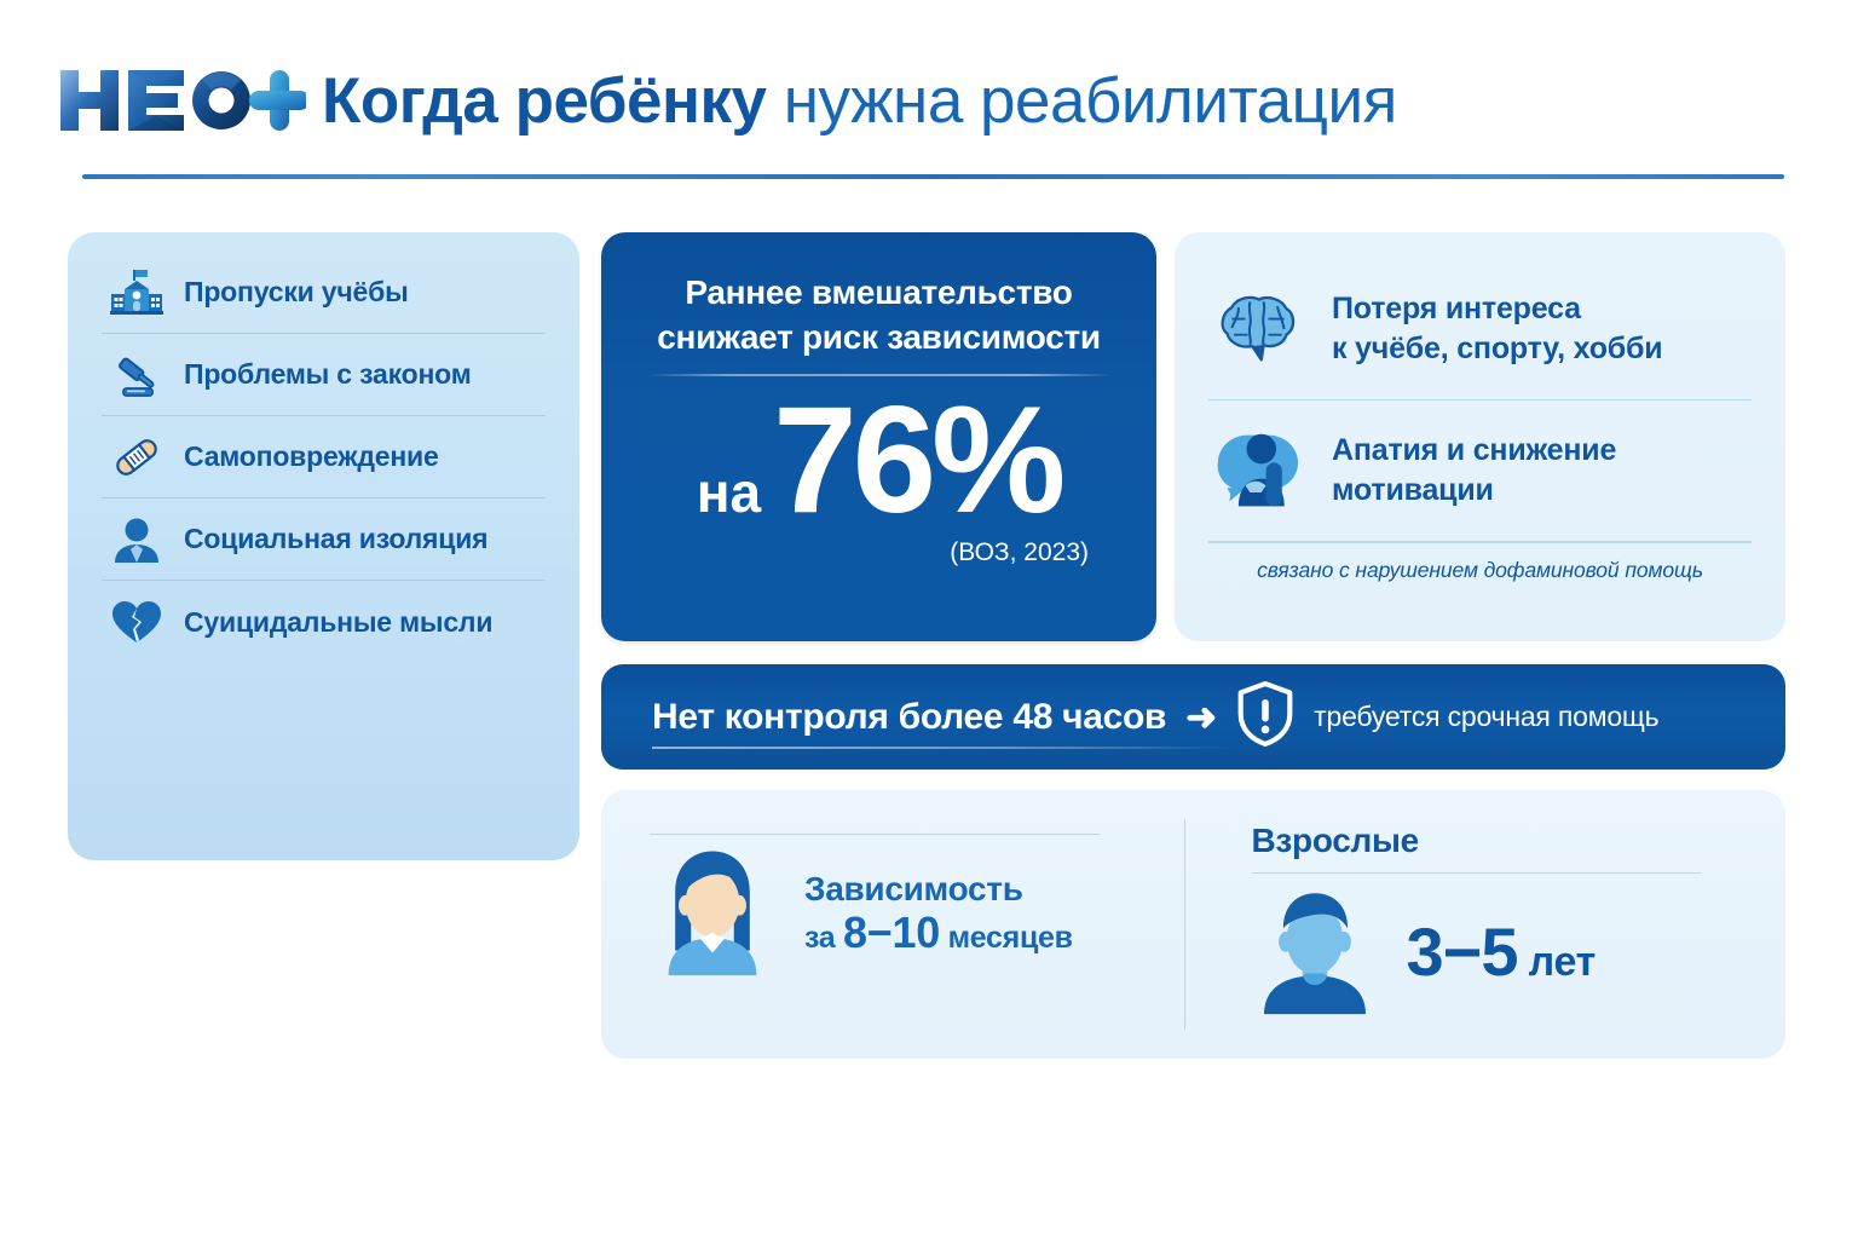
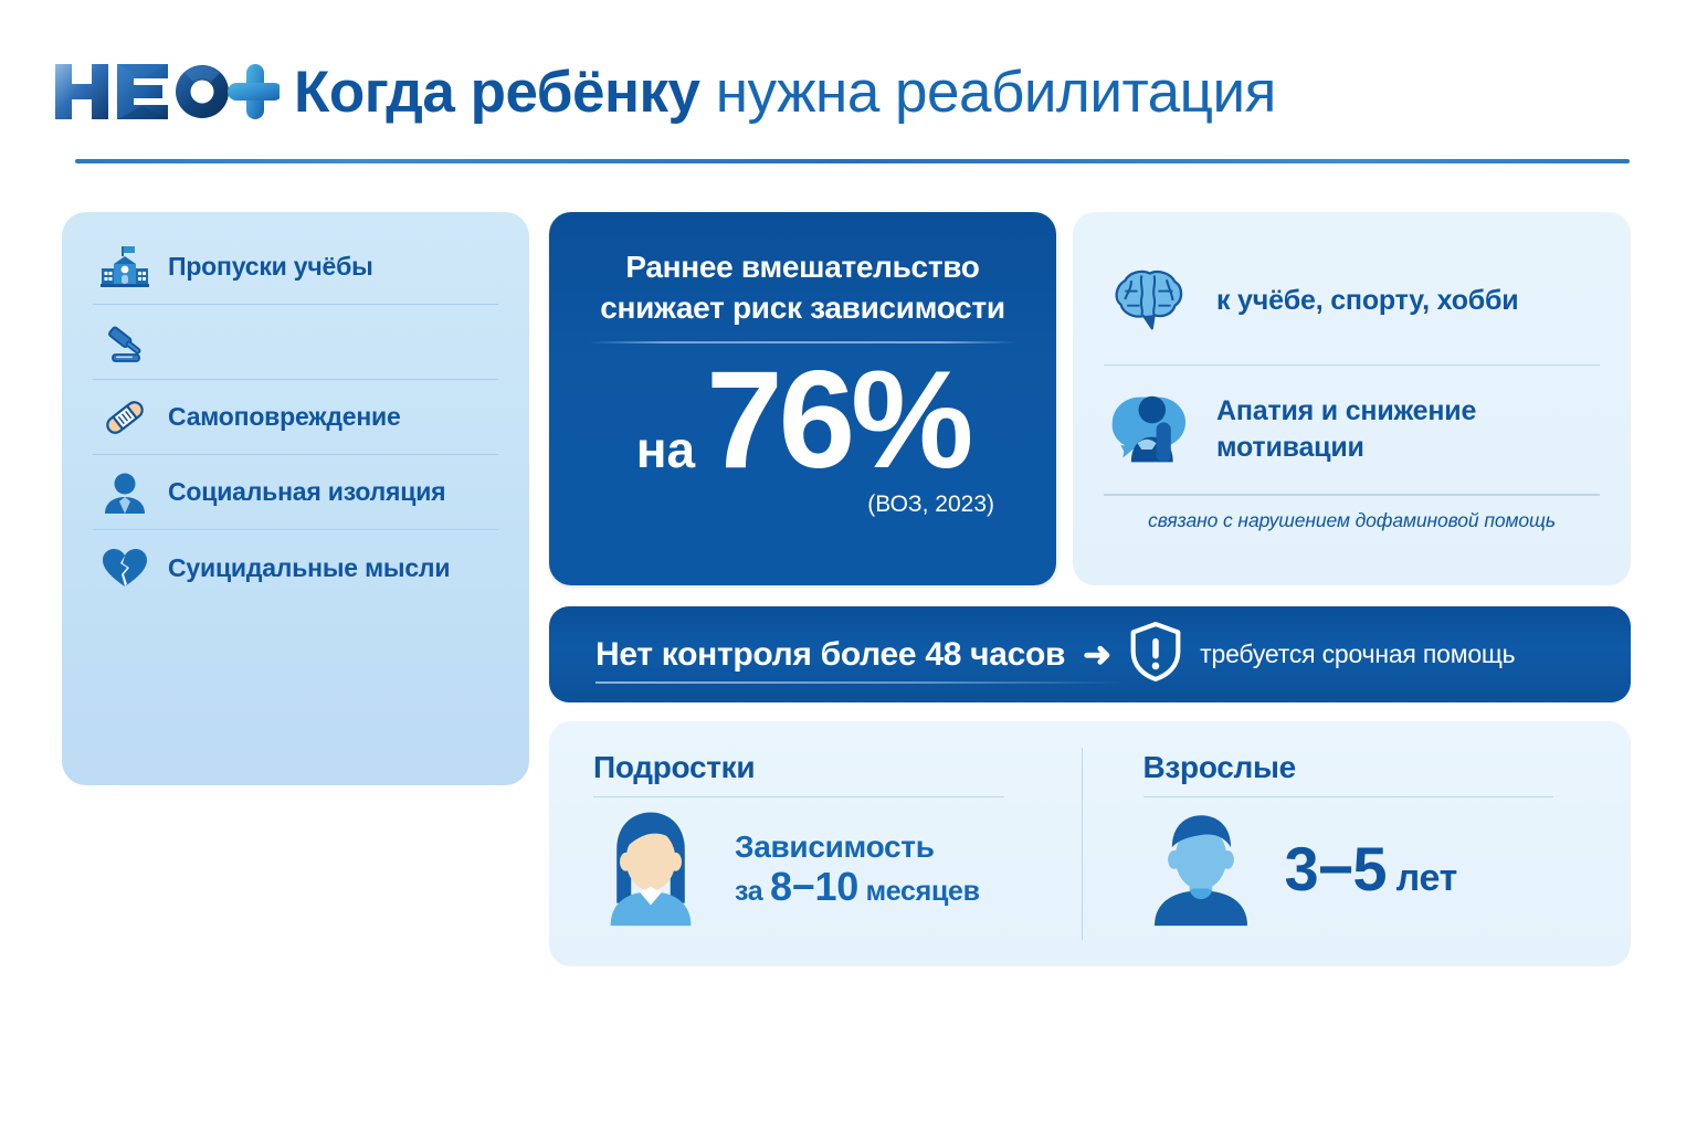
  Когда ребёнку нужна реабилитация
  Пропуски учёбы
- Проблемы с законом
  Самоповреждение
  Социальная изоляция
  Суицидальные мысли
  Раннее вмешательство
  снижает риск зависимости
  на
  76%
  (ВОЗ, 2023)
- Потеря интереса
  к учёбе, спорту, хобби
  Апатия и снижение
  мотивации
  связано с нарушением дофаминовой помощь
  Нет контроля более 48 часов
  ➜
  требуется срочная помощь
+ Подростки
  Зависимость
  за 8−10 месяцев
  Взрослые
  3−5 лет
